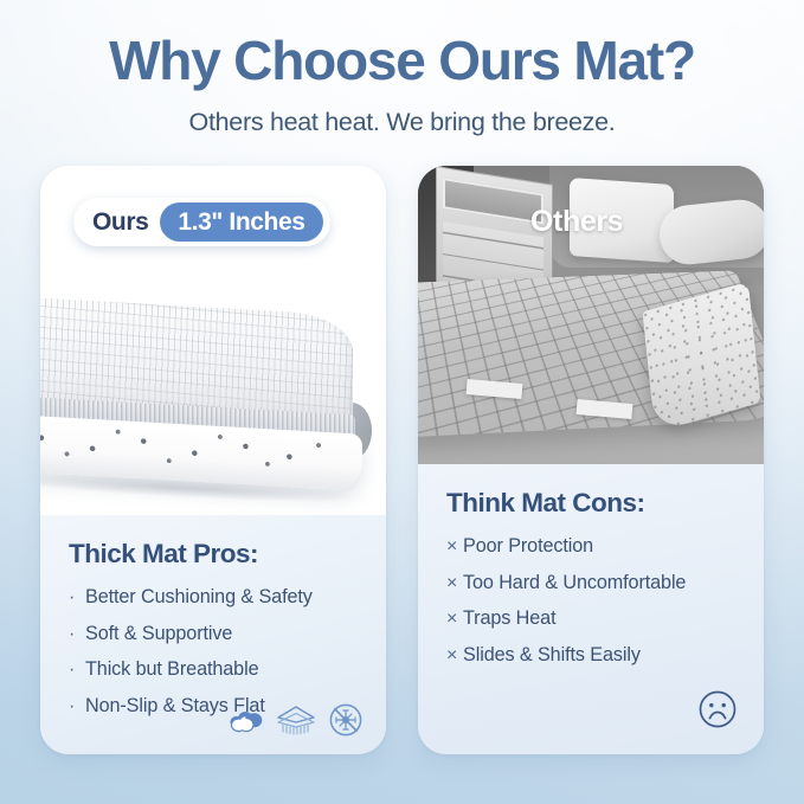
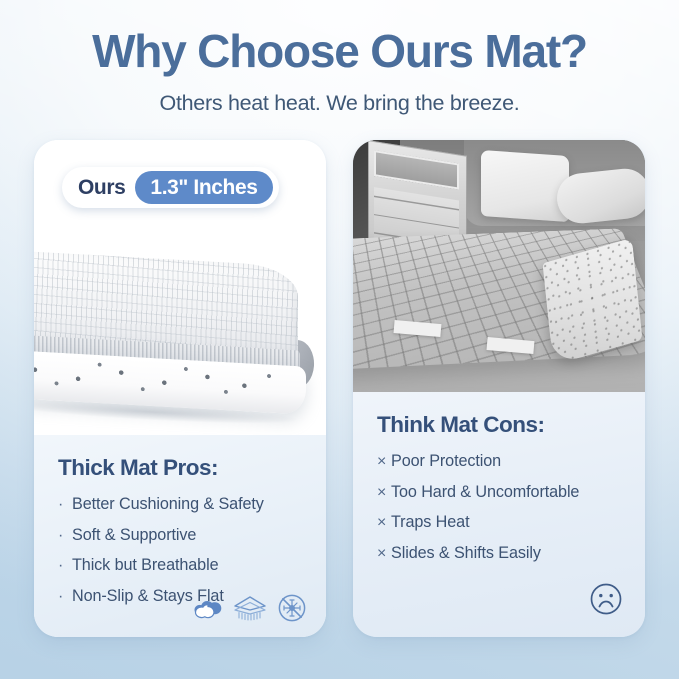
  Why Choose Ours Mat?
  Others heat heat. We bring the breeze.
  Ours
  1.3" Inches
  Thick Mat Pros:
  ·
  Better Cushioning & Safety
  ·
  Soft & Supportive
  ·
  Thick but Breathable
  ·
  Non-Slip & Stays Flat
- Others
  Think Mat Cons:
  ×
  Poor Protection
  ×
  Too Hard & Uncomfortable
  ×
  Traps Heat
  ×
  Slides & Shifts Easily
